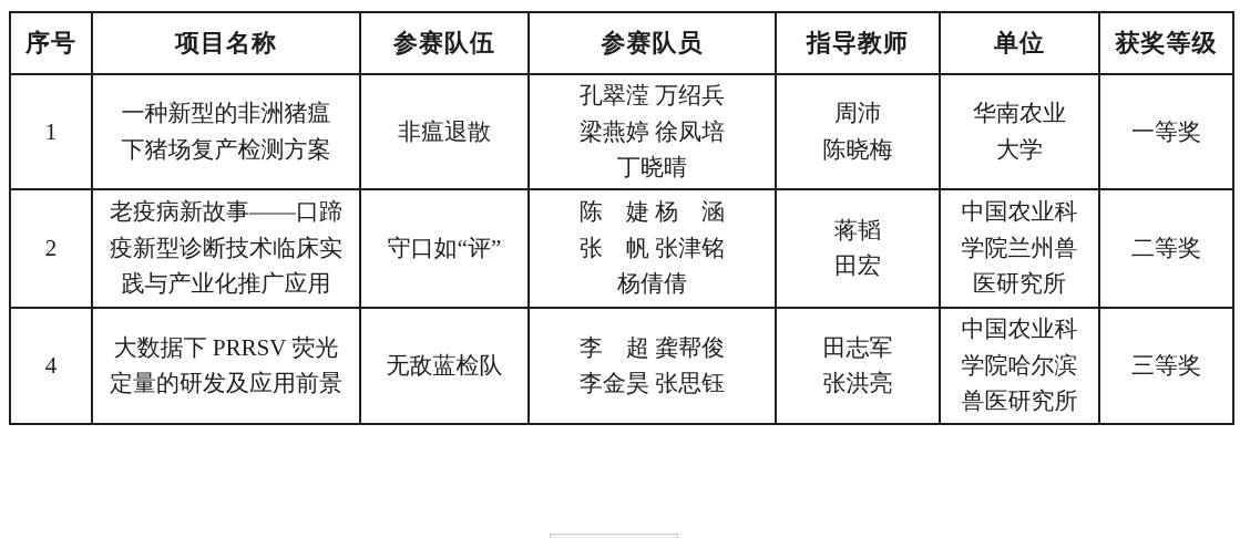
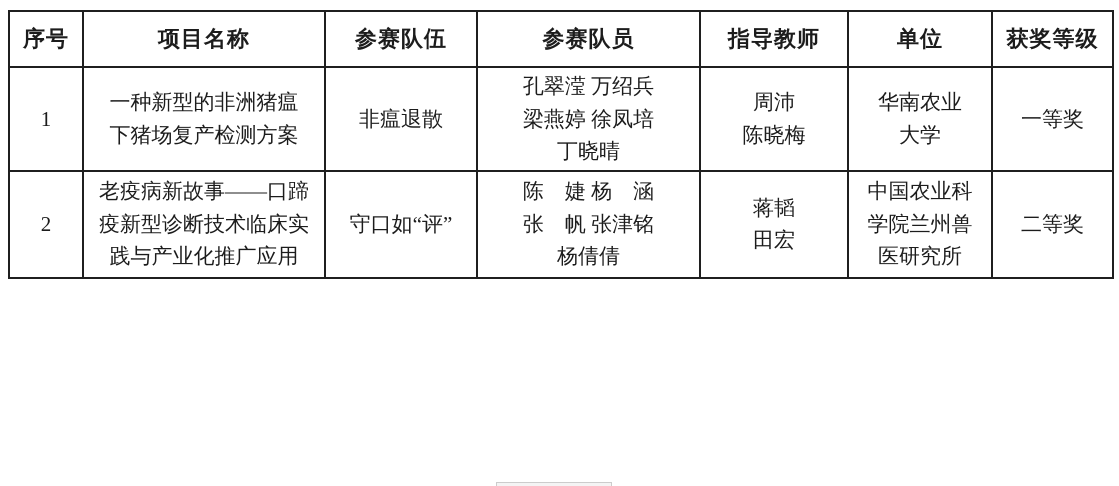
  序号	项目名称	参赛队伍	参赛队员	指导教师	单位	获奖等级
  1	一种新型的非洲猪瘟 下猪场复产检测方案	非瘟退散	孔翠滢 万绍兵 梁燕婷 徐凤培 丁晓晴	周沛 陈晓梅	华南农业 大学	一等奖
  2	老疫病新故事——口蹄 疫新型诊断技术临床实 践与产业化推广应用	守口如“评”	陈 婕 杨 涵 张 帆 张津铭 杨倩倩	蒋韬 田宏	中国农业科 学院兰州兽 医研究所	二等奖
- 4	大数据下 PRRSV 荧光 定量的研发及应用前景	无敌蓝检队	李 超 龚帮俊 李金昊 张思钰	田志军 张洪亮	中国农业科 学院哈尔滨 兽医研究所	三等奖
